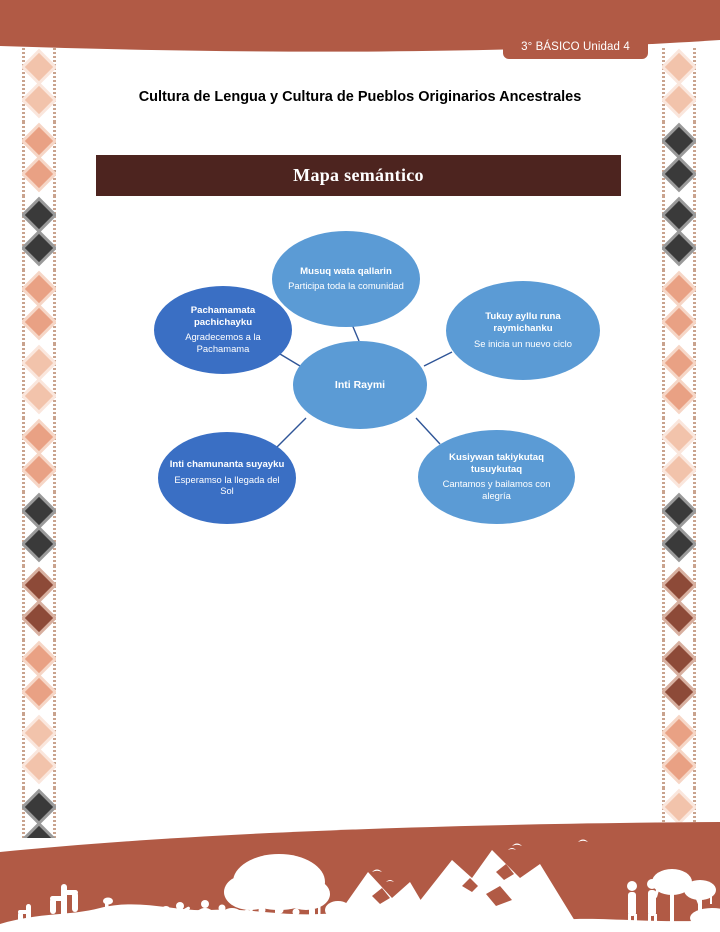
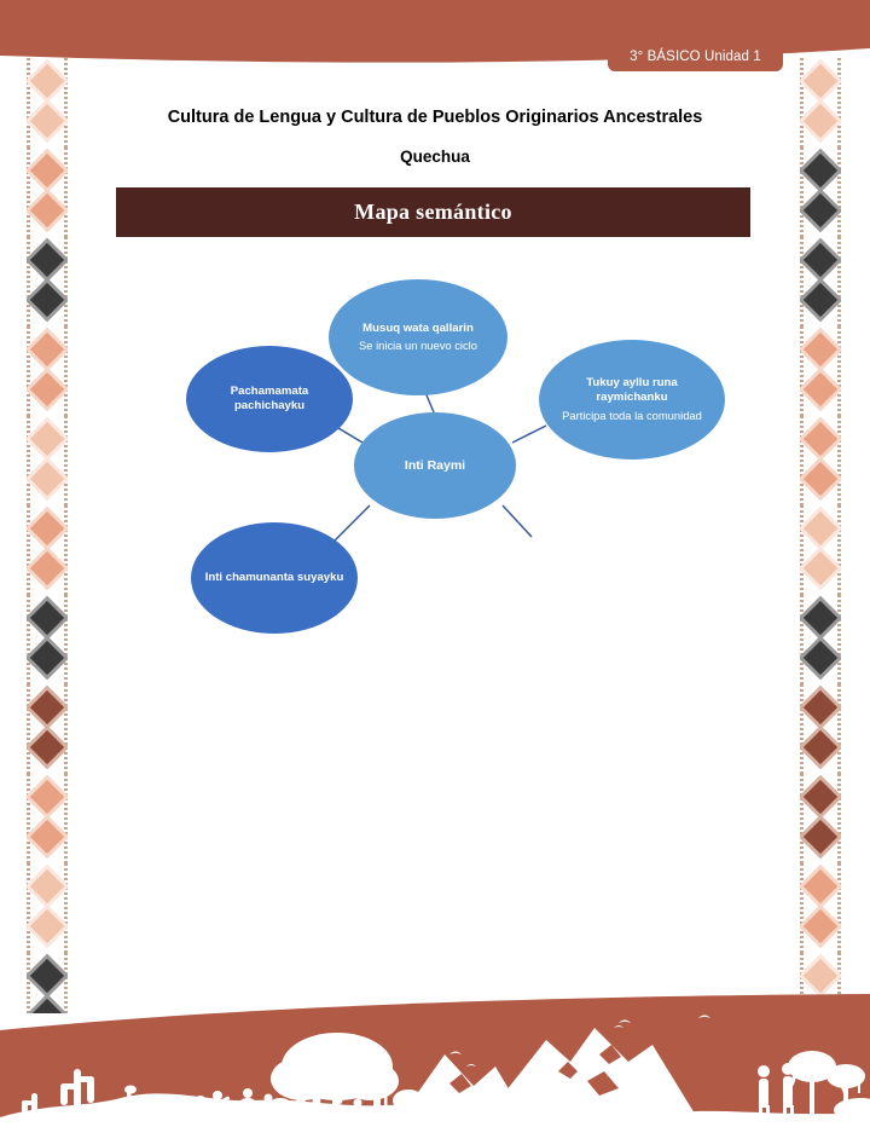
- 3° BÁSICO Unidad 4
+ 3° BÁSICO Unidad 1
  Cultura de Lengua y Cultura de Pueblos Originarios Ancestrales
+ Quechua
  Mapa semántico
  Musuq wata qallarin
- Participa toda la comunidad
+ Se inicia un nuevo ciclo
  Pachamamata pachichayku
- Agradecemos a la Pachamama
  Tukuy ayllu runa raymichanku
- Se inicia un nuevo ciclo
+ Participa toda la comunidad
  Inti chamunanta suyayku
- Esperamso la llegada del Sol
- Kusiywan takiykutaq tusuykutaq
- Cantamos y bailamos con alegría
  Inti Raymi
